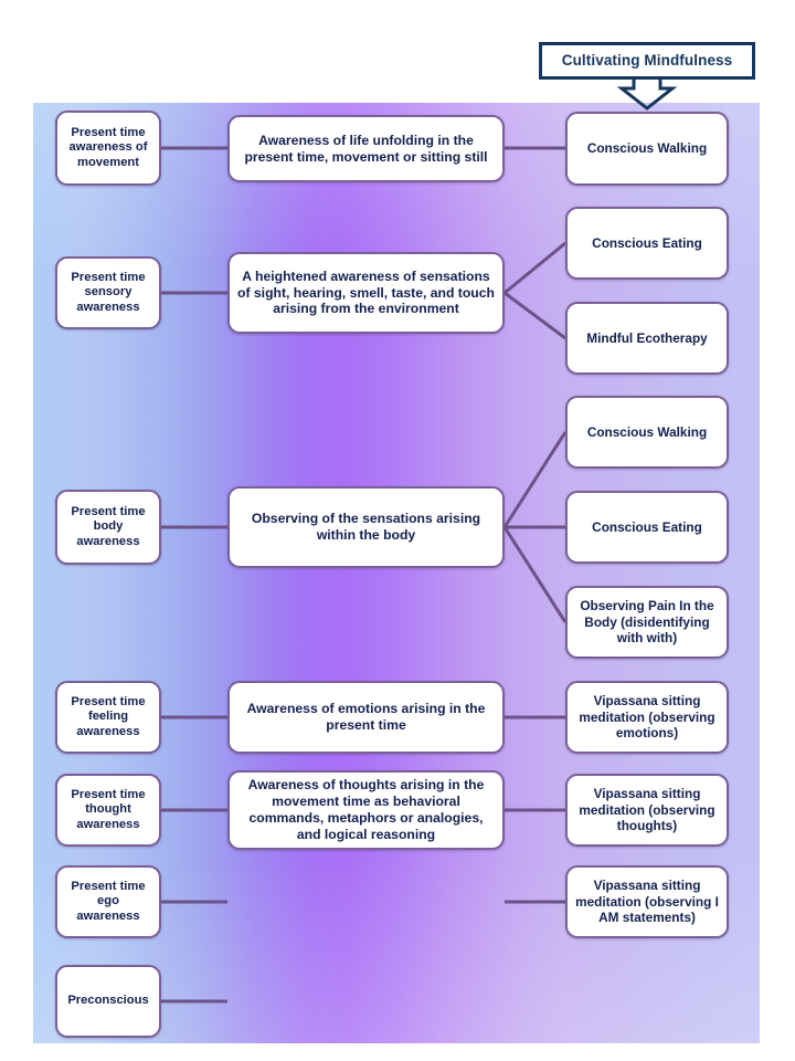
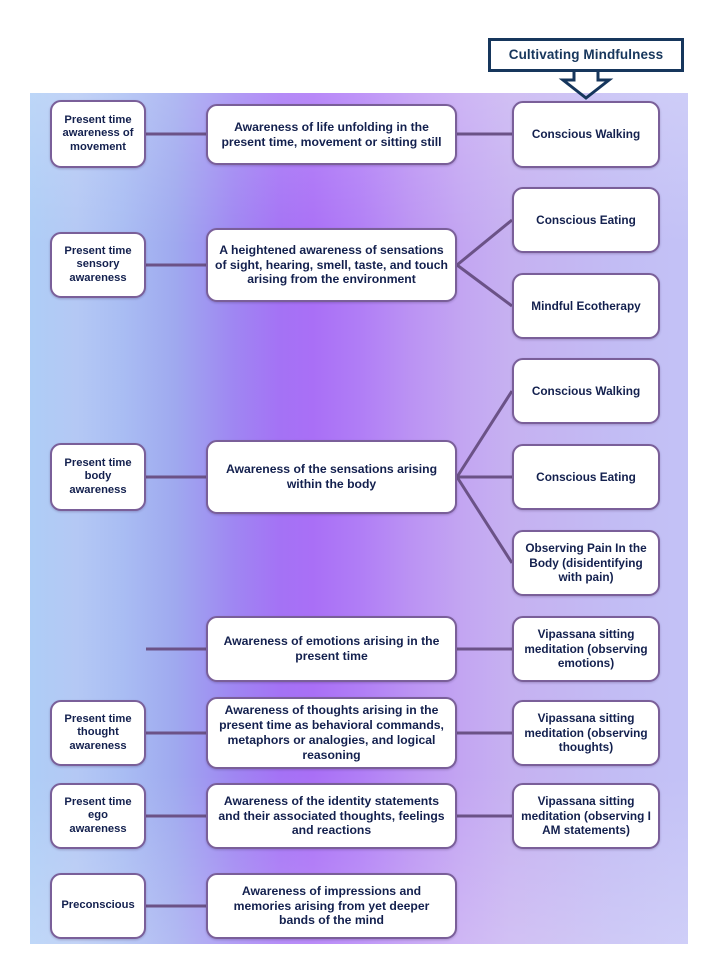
  Cultivating Mindfulness
  Present time awareness of movement
  Awareness of life unfolding in the present time, movement or sitting still
  Conscious Walking
  Present time sensory awareness
  A heightened awareness of sensations of sight, hearing, smell, taste, and touch arising from the environment
  Conscious Eating
  Mindful Ecotherapy
  Present time body awareness
- Observing of the sensations arising within the body
+ Awareness of the sensations arising within the body
  Conscious Walking
  Conscious Eating
- Observing Pain In the Body (disidentifying with with)
+ Observing Pain In the Body (disidentifying with pain)
- Present time feeling awareness
  Awareness of emotions arising in the present time
  Vipassana sitting meditation (observing emotions)
  Present time thought awareness
- Awareness of thoughts arising in the movement time as behavioral commands, metaphors or analogies, and logical reasoning
+ Awareness of thoughts arising in the present time as behavioral commands, metaphors or analogies, and logical reasoning
  Vipassana sitting meditation (observing thoughts)
  Present time ego awareness
+ Awareness of the identity statements and their associated thoughts, feelings and reactions
  Vipassana sitting meditation (observing I AM statements)
  Preconscious
+ Awareness of impressions and memories arising from yet deeper bands of the mind
